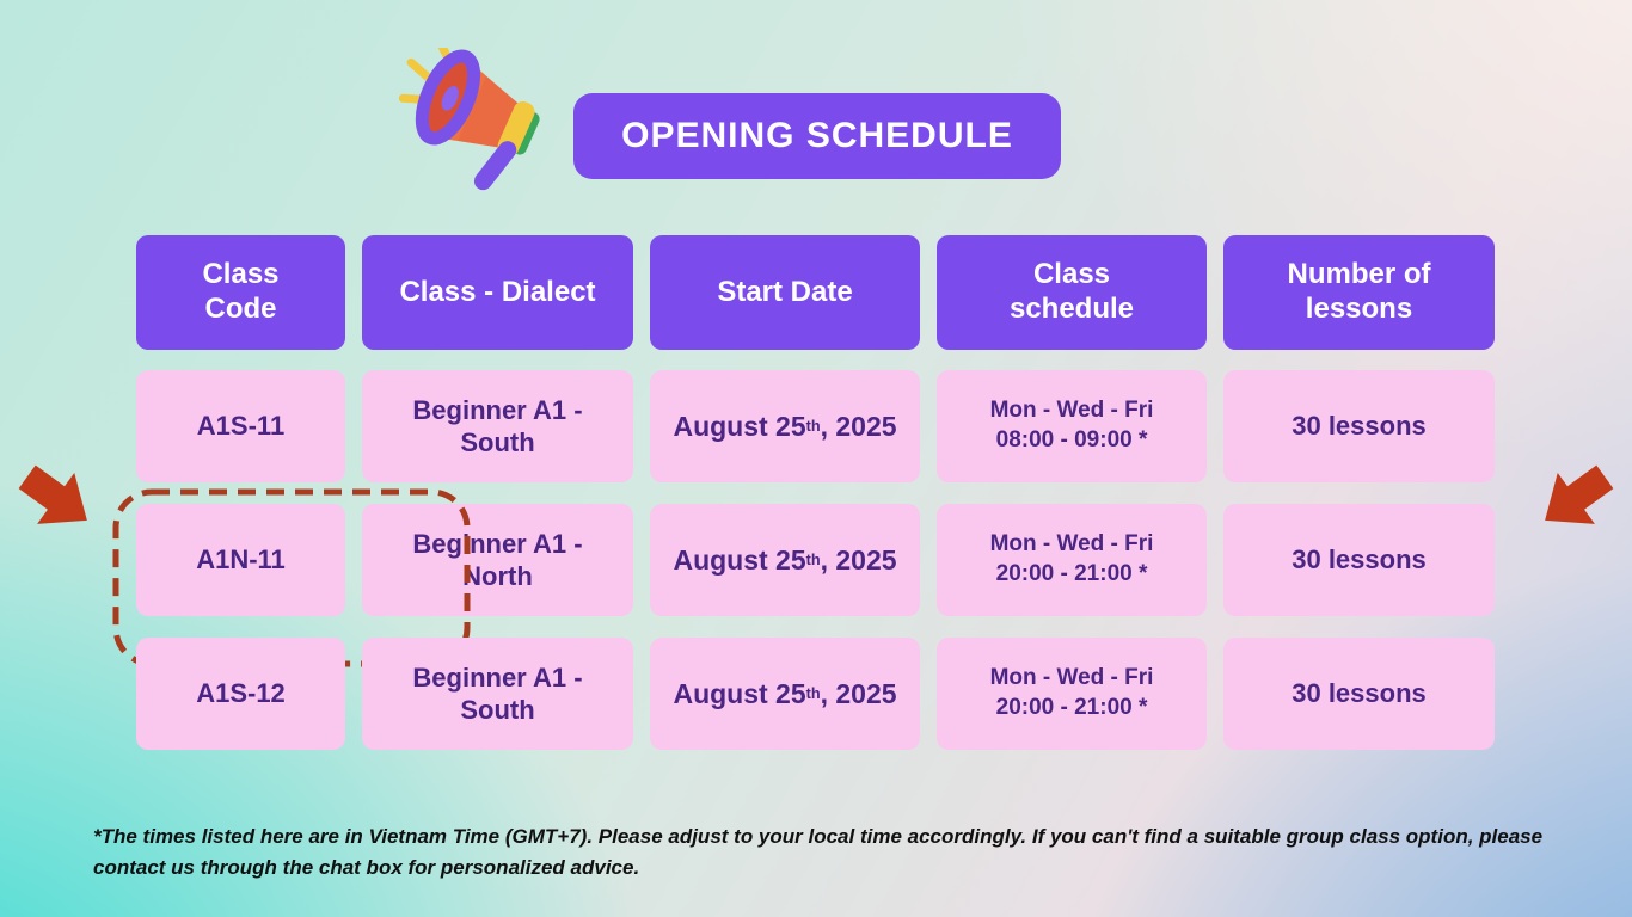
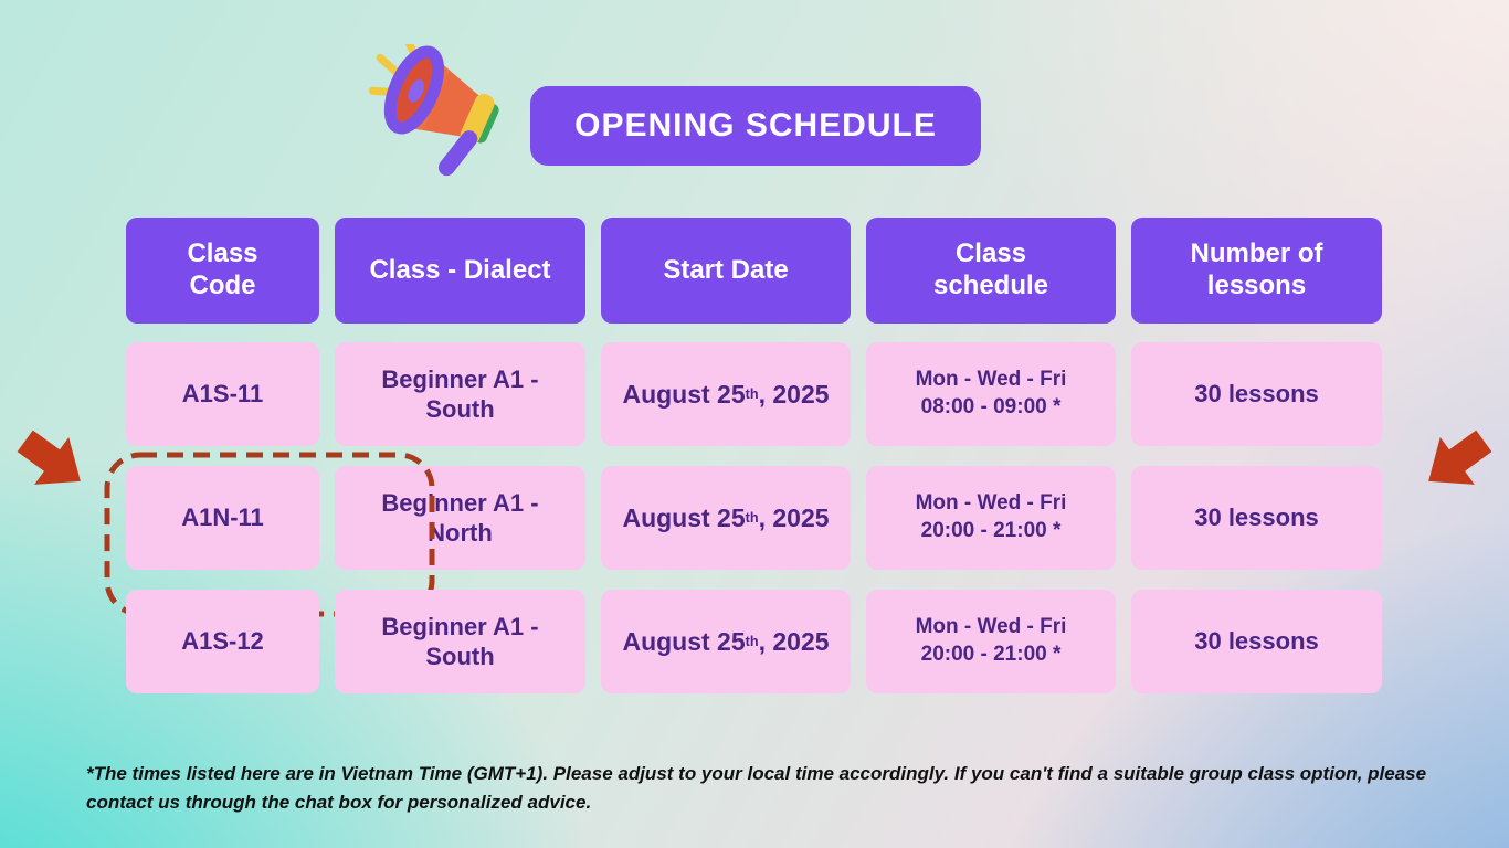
  OPENING SCHEDULE
  Class Code
  Class - Dialect
  Start Date
  Class schedule
  Number of lessons
  A1S-11
  Beginner A1 - South
  August 25
  th
  , 2025
  Mon - Wed - Fri
  08:00 - 09:00 *
  30 lessons
  A1N-11
  Begnner A1 - North
  August 25
  th
  , 2025
  Mon - Wed - Fri
  20:00 - 21:00 *
  30 lessons
  A1S-12
  Beginner A1 - South
  August 25
  th
  , 2025
  Mon - Wed - Fri
  20:00 - 21:00 *
  30 lessons
- *The times listed here are in Vietnam Time (GMT+7). Please adjust to your local time accordingly. If you can't find a suitable group class option, please contact us through the chat box for personalized advice.
+ *The times listed here are in Vietnam Time (GMT+1). Please adjust to your local time accordingly. If you can't find a suitable group class option, please contact us through the chat box for personalized advice.
